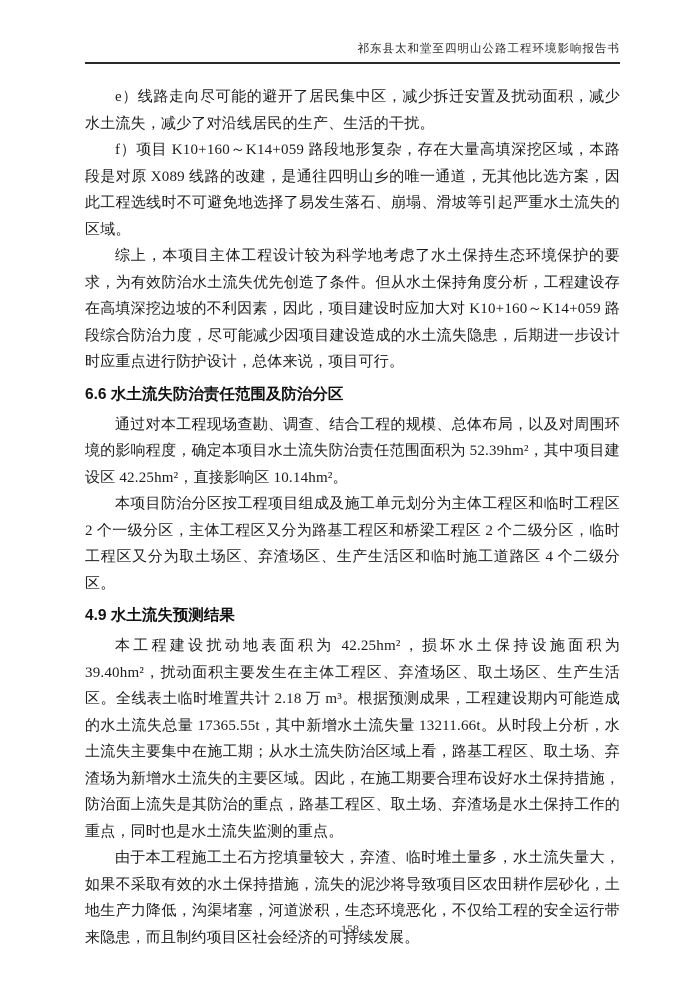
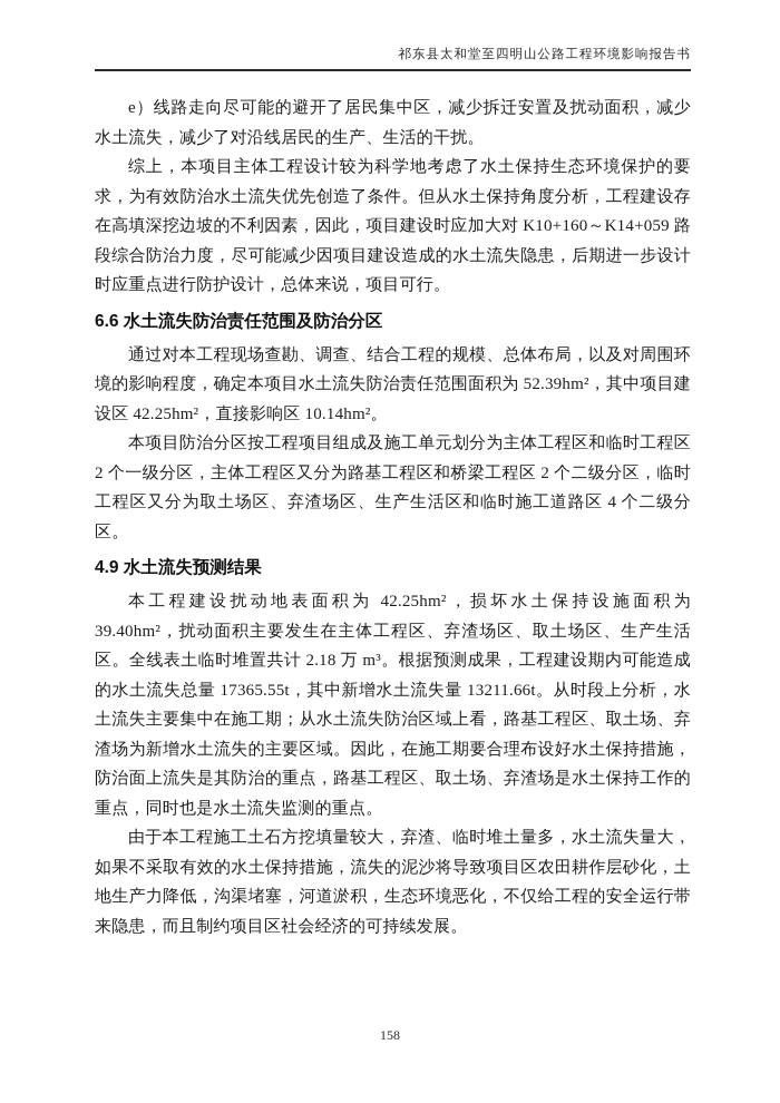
  祁东县太和堂至四明山公路工程环境影响报告书
  e）线路走向尽可能的避开了居民集中区，减少拆迁安置及扰动面积，减少水土流失，减少了对沿线居民的生产、生活的干扰。
- f）项目 K10+160～K14+059 路段地形复杂，存在大量高填深挖区域，本路段是对原 X089 线路的改建，是通往四明山乡的唯一通道，无其他比选方案，因此工程选线时不可避免地选择了易发生落石、崩塌、滑坡等引起严重水土流失的区域。
  综上，本项目主体工程设计较为科学地考虑了水土保持生态环境保护的要求，为有效防治水土流失优先创造了条件。但从水土保持角度分析，工程建设存在高填深挖边坡的不利因素，因此，项目建设时应加大对 K10+160～K14+059 路段综合防治力度，尽可能减少因项目建设造成的水土流失隐患，后期进一步设计时应重点进行防护设计，总体来说，项目可行。
  6.6 水土流失防治责任范围及防治分区
  通过对本工程现场查勘、调查、结合工程的规模、总体布局，以及对周围环境的影响程度，确定本项目水土流失防治责任范围面积为 52.39hm²，其中项目建设区 42.25hm²，直接影响区 10.14hm²。
  本项目防治分区按工程项目组成及施工单元划分为主体工程区和临时工程区 2 个一级分区，主体工程区又分为路基工程区和桥梁工程区 2 个二级分区，临时工程区又分为取土场区、弃渣场区、生产生活区和临时施工道路区 4 个二级分区。
  4.9 水土流失预测结果
  本工程建设扰动地表面积为 42.25hm²，损坏水土保持设施面积为 39.40hm²，扰动面积主要发生在主体工程区、弃渣场区、取土场区、生产生活区。全线表土临时堆置共计 2.18 万 m³。根据预测成果，工程建设期内可能造成的水土流失总量 17365.55t，其中新增水土流失量 13211.66t。从时段上分析，水土流失主要集中在施工期；从水土流失防治区域上看，路基工程区、取土场、弃渣场为新增水土流失的主要区域。因此，在施工期要合理布设好水土保持措施，防治面上流失是其防治的重点，路基工程区、取土场、弃渣场是水土保持工作的重点，同时也是水土流失监测的重点。
  由于本工程施工土石方挖填量较大，弃渣、临时堆土量多，水土流失量大，如果不采取有效的水土保持措施，流失的泥沙将导致项目区农田耕作层砂化，土地生产力降低，沟渠堵塞，河道淤积，生态环境恶化，不仅给工程的安全运行带来隐患，而且制约项目区社会经济的可持续发展。
  158
